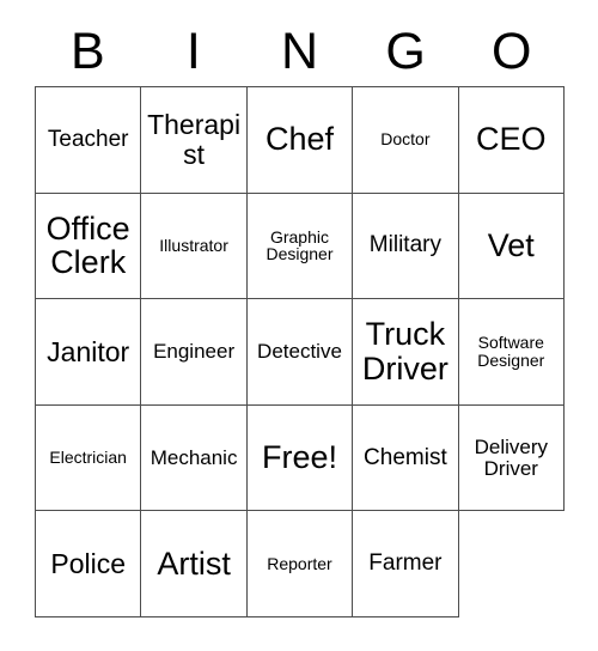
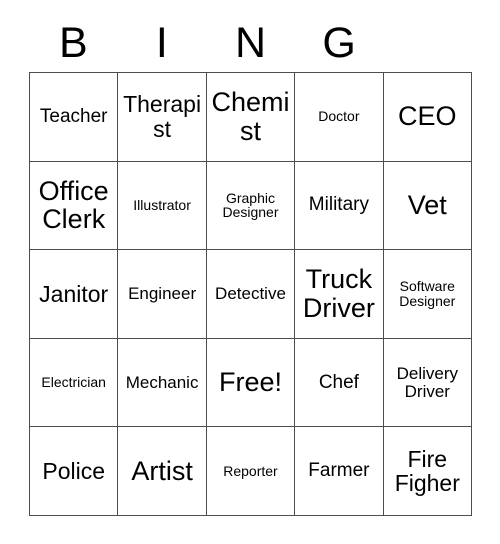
  B
  I
  N
  G
- O
  Teacher
  Therapist
- Chef
+ Chemist
  Doctor
  CEO
  Office
  Clerk
  Illustrator
  Graphic
  Designer
  Military
  Vet
  Janitor
  Engineer
  Detective
  Truck
  Driver
  Software
  Designer
  Electrician
  Mechanic
  Free!
- Chemist
+ Chef
  Delivery
  Driver
  Police
  Artist
  Reporter
  Farmer
+ Fire
+ Figher
